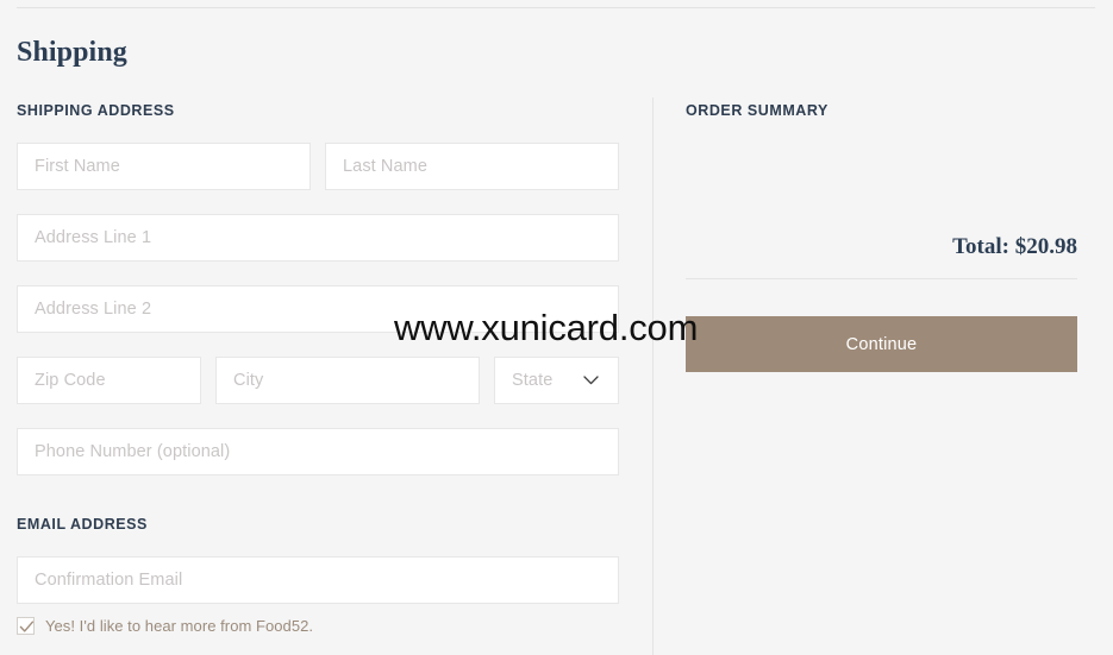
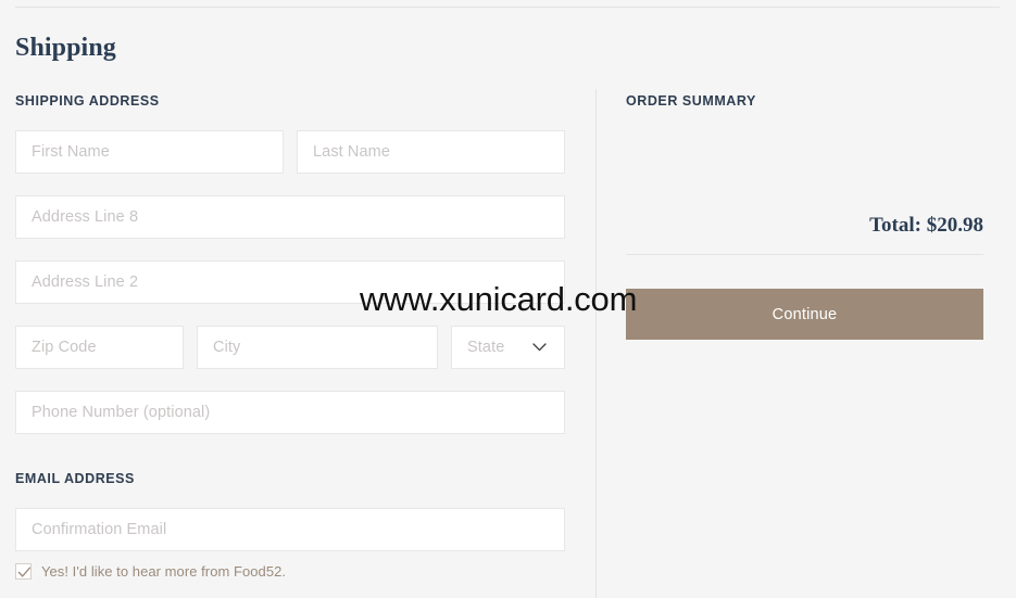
  Shipping
  SHIPPING ADDRESS
  First Name
  Last Name
- Address Line 1
+ Address Line 8
  Address Line 2
  Zip Code
  City
  State
  Phone Number (optional)
  EMAIL ADDRESS
  Confirmation Email
  Yes! I'd like to hear more from Food52.
  ORDER SUMMARY
  Total: $20.98
  Continue
  www.xunicard.com
